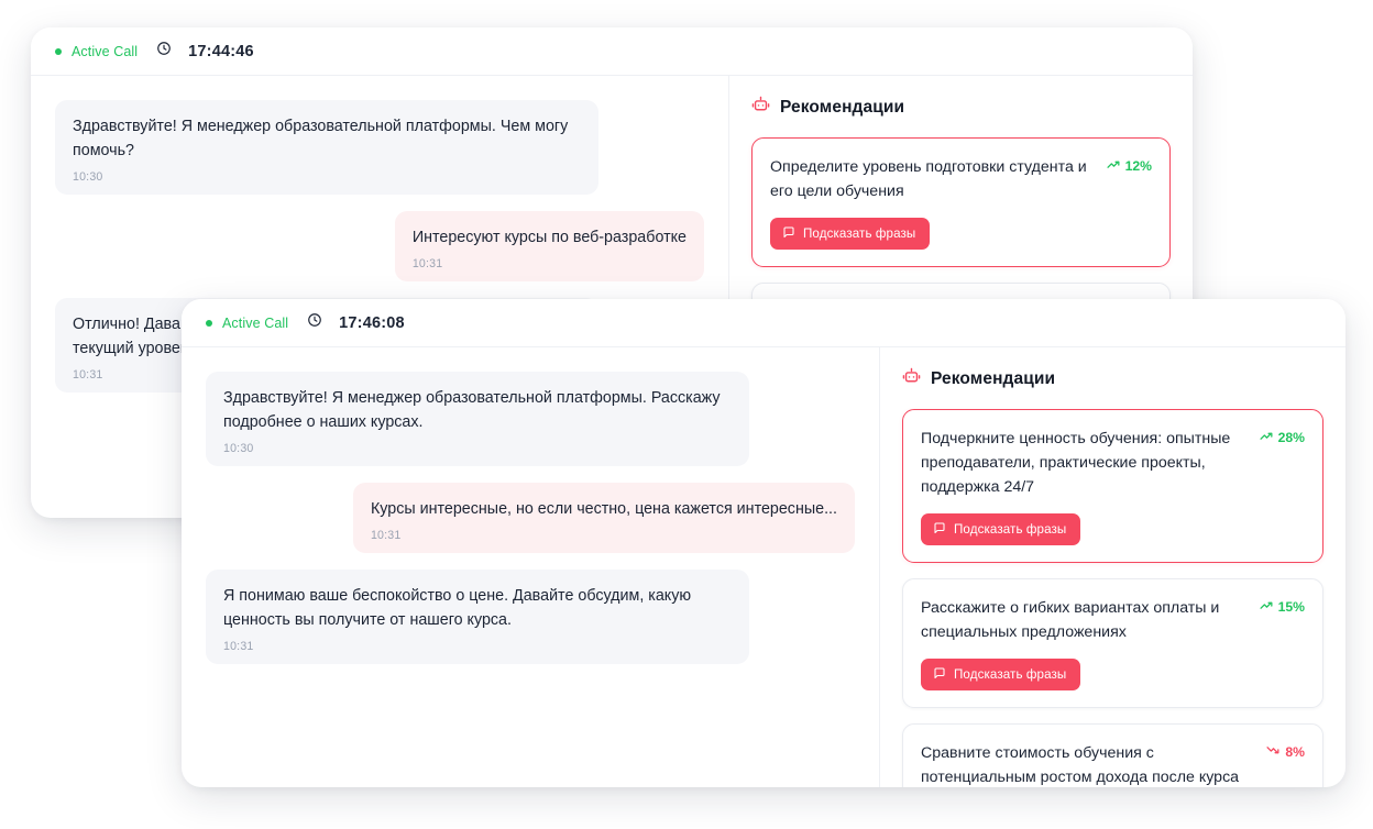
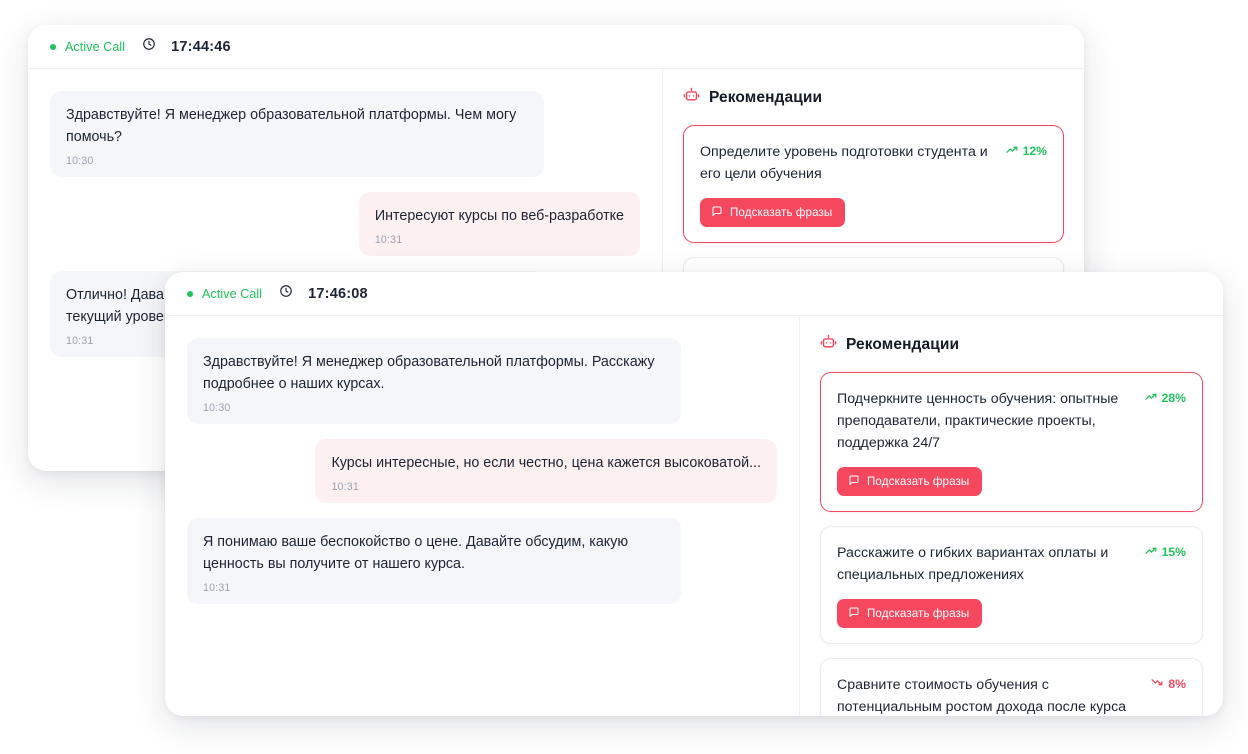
  Active Call
  17:44:46
  Здравствуйте! Я менеджер образовательной платформы. Чем могу помочь?
  10:30
  Интересуют курсы по веб-разработке
  10:31
  10:31
  Рекомендации
  Определите уровень подготовки студента и его цели обучения
  12%
  Подсказать фразы
  Active Call
  17:46:08
  Здравствуйте! Я менеджер образовательной платформы. Расскажу подробнее о наших курсах.
  10:30
- Курсы интересные, но если честно, цена кажется интересные...
+ Курсы интересные, но если честно, цена кажется высоковатой...
  10:31
  Я понимаю ваше беспокойство о цене. Давайте обсудим, какую ценность вы получите от нашего курса.
  10:31
  Рекомендации
  Подчеркните ценность обучения: опытные преподаватели, практические проекты, поддержка 24/7
  28%
  Подсказать фразы
  Расскажите о гибких вариантах оплаты и специальных предложениях
  15%
  Подсказать фразы
  Сравните стоимость обучения с потенциальным ростом дохода после курса
  8%
